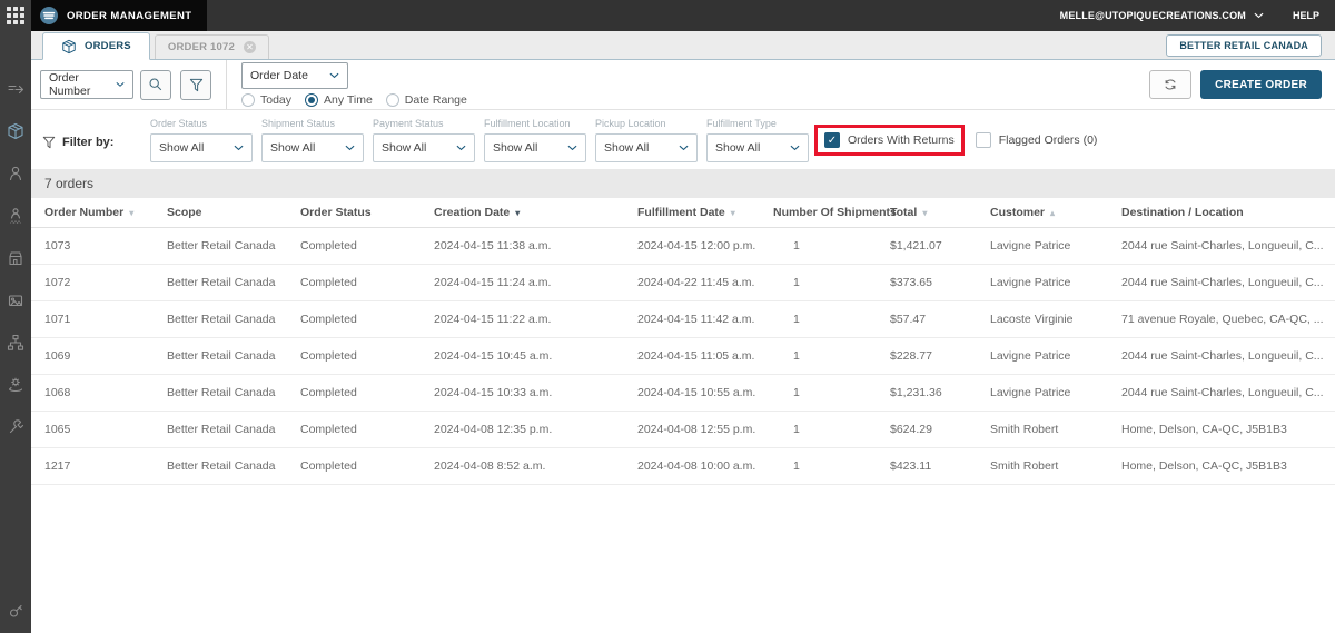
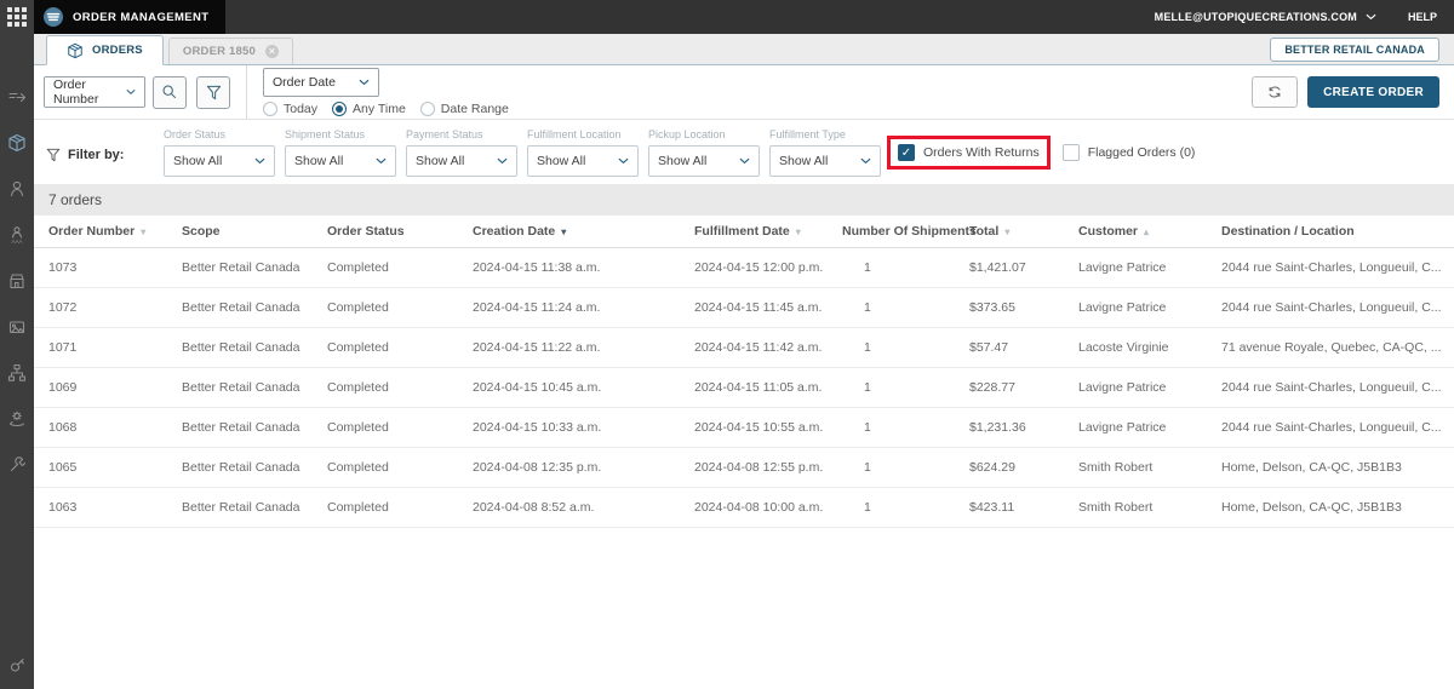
  ORDER MANAGEMENT
  MELLE@UTOPIQUECREATIONS.COM
  HELP
  ORDERS
- ORDER 1072
+ ORDER 1850
  ✕
  BETTER RETAIL CANADA
  Order Number
  Order Date
  Today
  Any Time
  Date Range
  CREATE ORDER
  Filter by:
  Order Status
  Show All
  Shipment Status
  Show All
  Payment Status
  Show All
  Fulfillment Location
  Show All
  Pickup Location
  Show All
  Fulfillment Type
  Show All
  Orders With Returns
  Flagged Orders (0)
  7 orders
  Order Number
  ▾
  Scope
  Order Status
  Creation Date
  ▾
  Fulfillment Date
  ▾
  Number Of Shipments
  Total
  ▾
  Customer
  ▴
  Destination / Location
  1073
  Better Retail Canada
  Completed
  2024-04-15 11:38 a.m.
  2024-04-15 12:00 p.m.
  1
  $1,421.07
  Lavigne Patrice
  2044 rue Saint-Charles, Longueuil, C...
  1072
  Better Retail Canada
  Completed
  2024-04-15 11:24 a.m.
- 2024-04-22 11:45 a.m.
+ 2024-04-15 11:45 a.m.
  1
  $373.65
  Lavigne Patrice
  2044 rue Saint-Charles, Longueuil, C...
  1071
  Better Retail Canada
  Completed
  2024-04-15 11:22 a.m.
  2024-04-15 11:42 a.m.
  1
  $57.47
  Lacoste Virginie
  71 avenue Royale, Quebec, CA-QC, ...
  1069
  Better Retail Canada
  Completed
  2024-04-15 10:45 a.m.
  2024-04-15 11:05 a.m.
  1
  $228.77
  Lavigne Patrice
  2044 rue Saint-Charles, Longueuil, C...
  1068
  Better Retail Canada
  Completed
  2024-04-15 10:33 a.m.
  2024-04-15 10:55 a.m.
  1
  $1,231.36
  Lavigne Patrice
  2044 rue Saint-Charles, Longueuil, C...
  1065
  Better Retail Canada
  Completed
  2024-04-08 12:35 p.m.
  2024-04-08 12:55 p.m.
  1
  $624.29
  Smith Robert
  Home, Delson, CA-QC, J5B1B3
- 1217
+ 1063
  Better Retail Canada
  Completed
  2024-04-08 8:52 a.m.
  2024-04-08 10:00 a.m.
  1
  $423.11
  Smith Robert
  Home, Delson, CA-QC, J5B1B3
